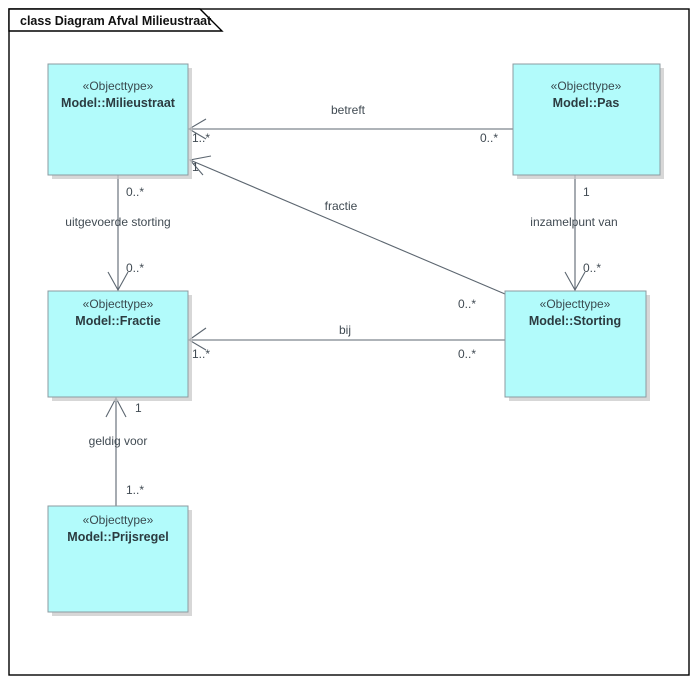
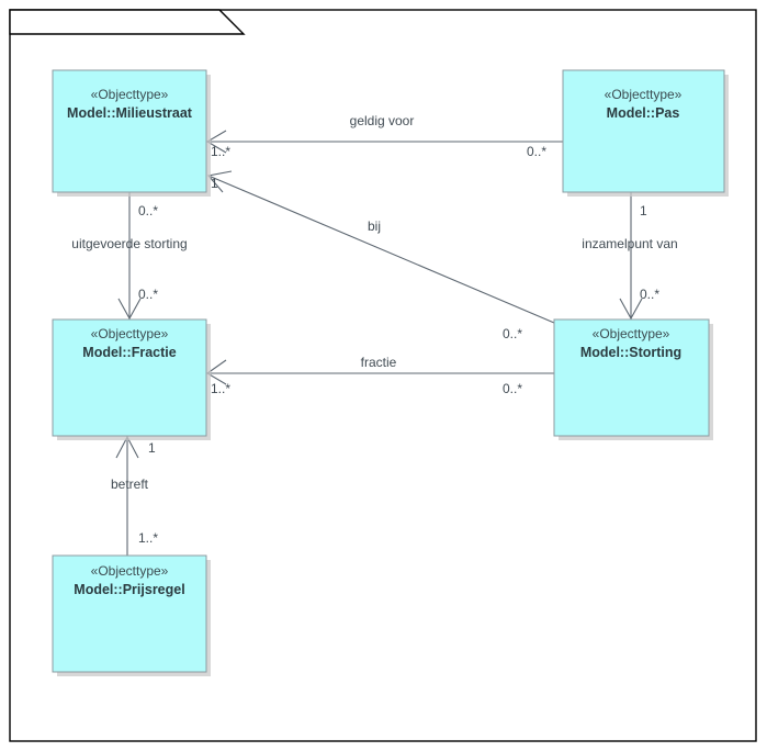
- class Diagram Afval Milieustraat
- betreft
+ geldig voor
  0..*
  1..*
- fractie
+ bij
  0..*
  1
  uitgevoerde storting
  0..*
  0..*
  inzamelpunt van
  1
  0..*
- bij
+ fractie
  0..*
  1..*
- geldig voor
+ betreft
  1..*
  1
  «Objecttype»
  Model::Milieustraat
  «Objecttype»
  Model::Pas
  «Objecttype»
  Model::Fractie
  «Objecttype»
  Model::Storting
  «Objecttype»
  Model::Prijsregel
